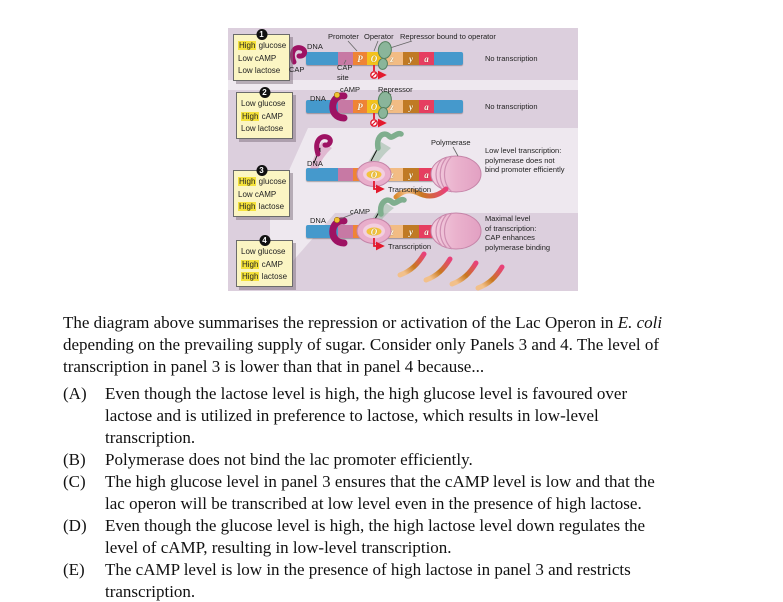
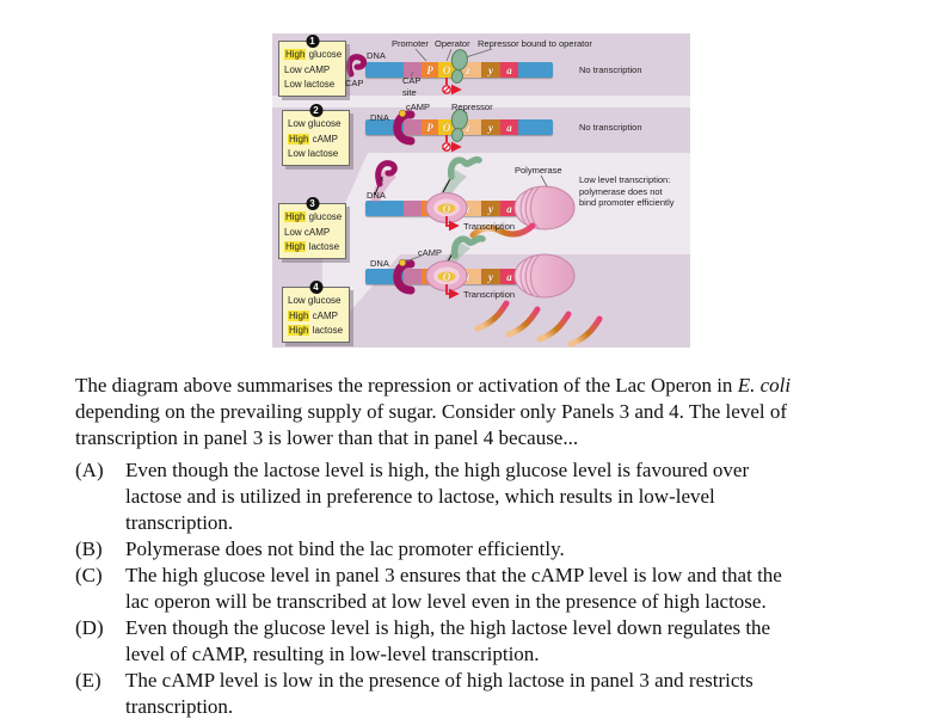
  1
  High glucose
  Low cAMP
  Low lactose
  2
  Low glucose
  High cAMP
  Low lactose
  3
  High glucose
  Low cAMP
  High lactose
  4
  Low glucose
  High cAMP
  High lactose
  DNA
  Promoter
  Operator
  Repressor bound to operator
  CAP
  CAP
  site
  No transcription
  DNA
  cAMP
  Repressor
  No transcription
  DNA
  Polymerase
  Transcription
  Low level transcription:
  polymerase does not
  bind promoter efficiently
  DNA
  cAMP
  Transcription
- Maximal level
- of transcription:
- CAP enhances
- polymerase binding
  P
  O
  z
  y
  a
  P
  O
  z
  y
  a
  z
  y
  a
  z
  y
  a
  O
  O
  The diagram above summarises the repression or activation of the Lac Operon in E. coli
  depending on the prevailing supply of sugar. Consider only Panels 3 and 4. The level of
  transcription in panel 3 is lower than that in panel 4 because...
  (A)
  Even though the lactose level is high, the high glucose level is favoured over
  lactose and is utilized in preference to lactose, which results in low-level
  transcription.
  (B)
  Polymerase does not bind the lac promoter efficiently.
  (C)
  The high glucose level in panel 3 ensures that the cAMP level is low and that the
  lac operon will be transcribed at low level even in the presence of high lactose.
  (D)
  Even though the glucose level is high, the high lactose level down regulates the
  level of cAMP, resulting in low-level transcription.
  (E)
  The cAMP level is low in the presence of high lactose in panel 3 and restricts
  transcription.
